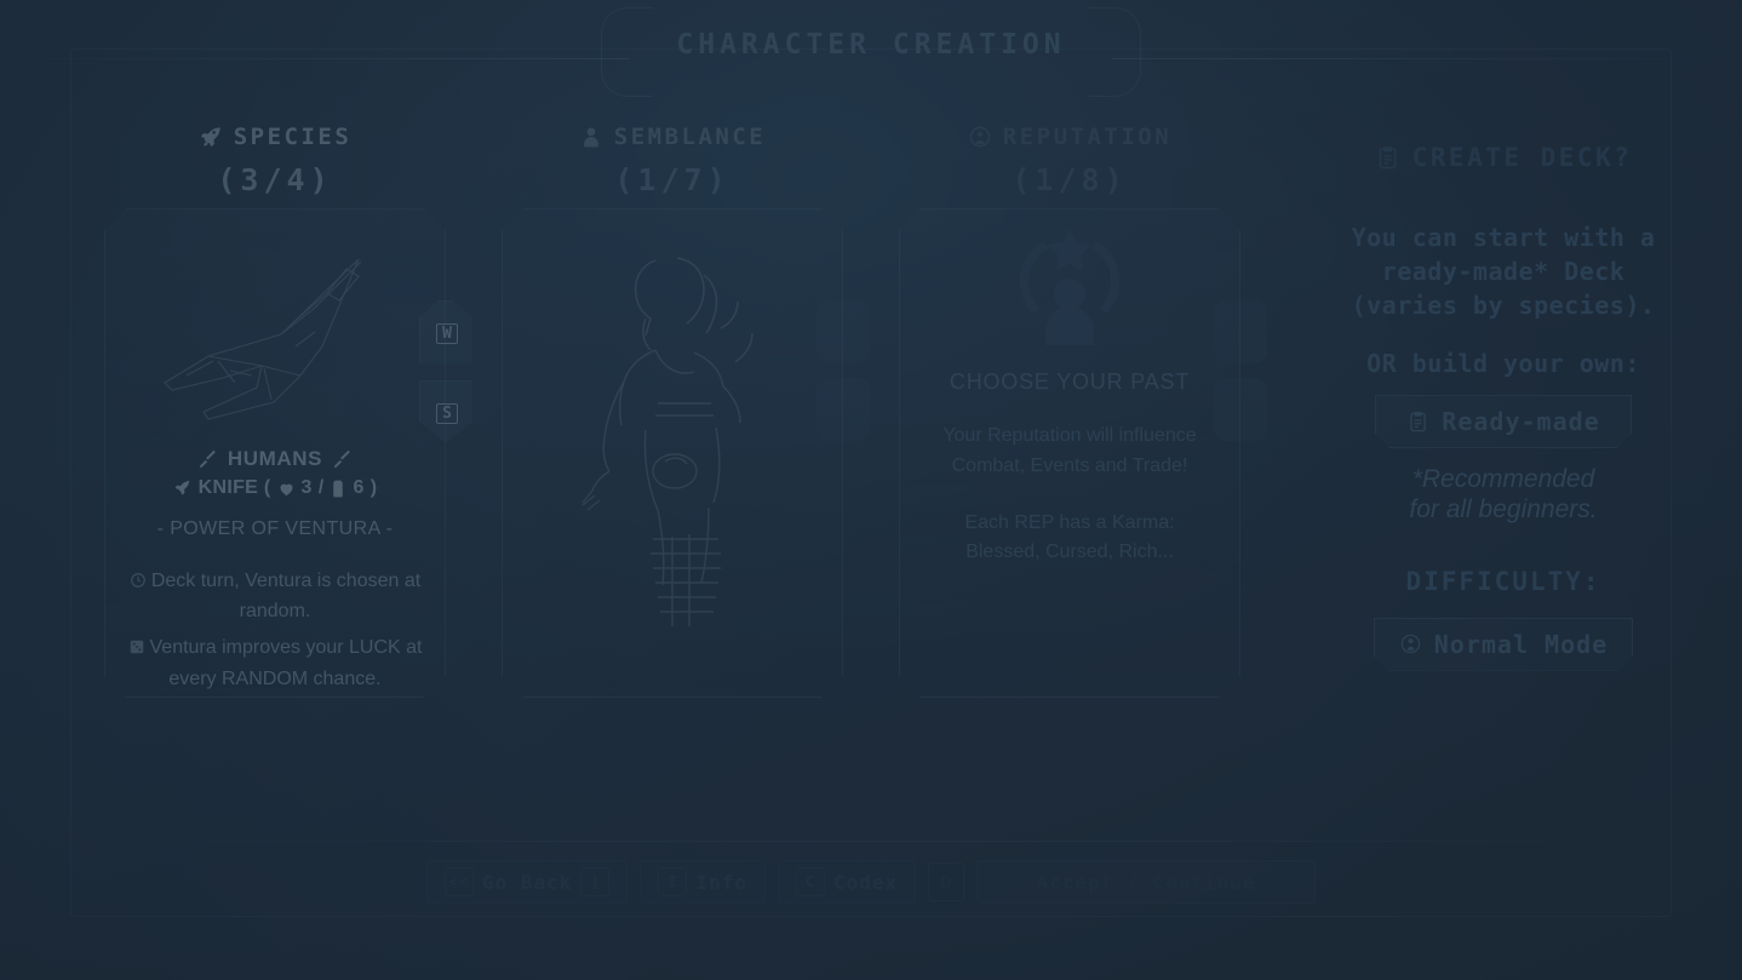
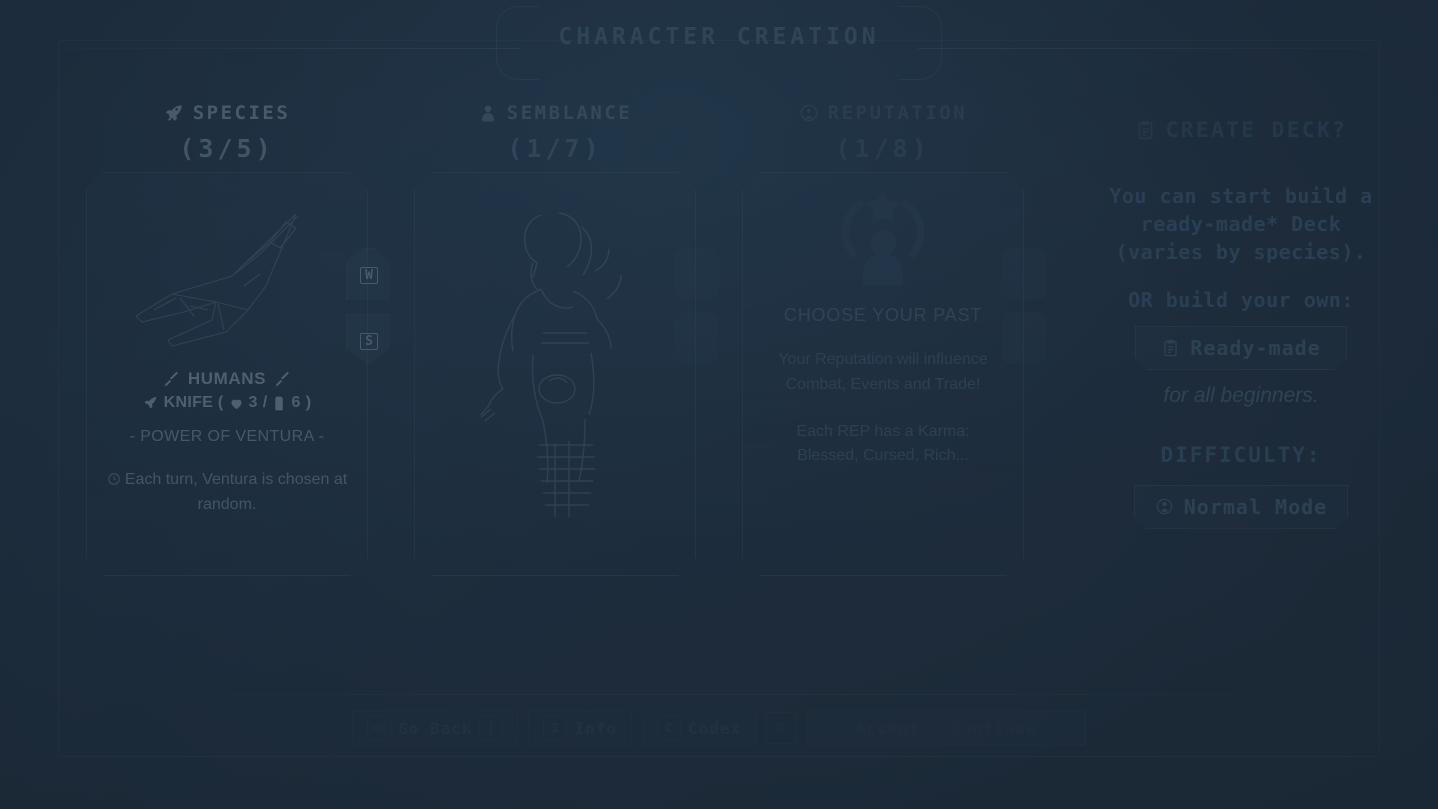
  SPECIES
- (3/4)
+ (3/5)
  HUMANS
  KNIFE (
  3
  /
  6
  )
  - POWER OF VENTURA -
- Deck turn, Ventura is chosen at random.
+ Each turn, Ventura is chosen at random.
- Ventura improves your LUCK at every RANDOM chance.
  W
  S
- You can start with a
+ You can start build a
  ready-made* Deck
  (varies by species).
  OR build your own:
  Ready-made
- *Recommended
  for all beginners.
  DIFFICULTY:
  Normal Mode
